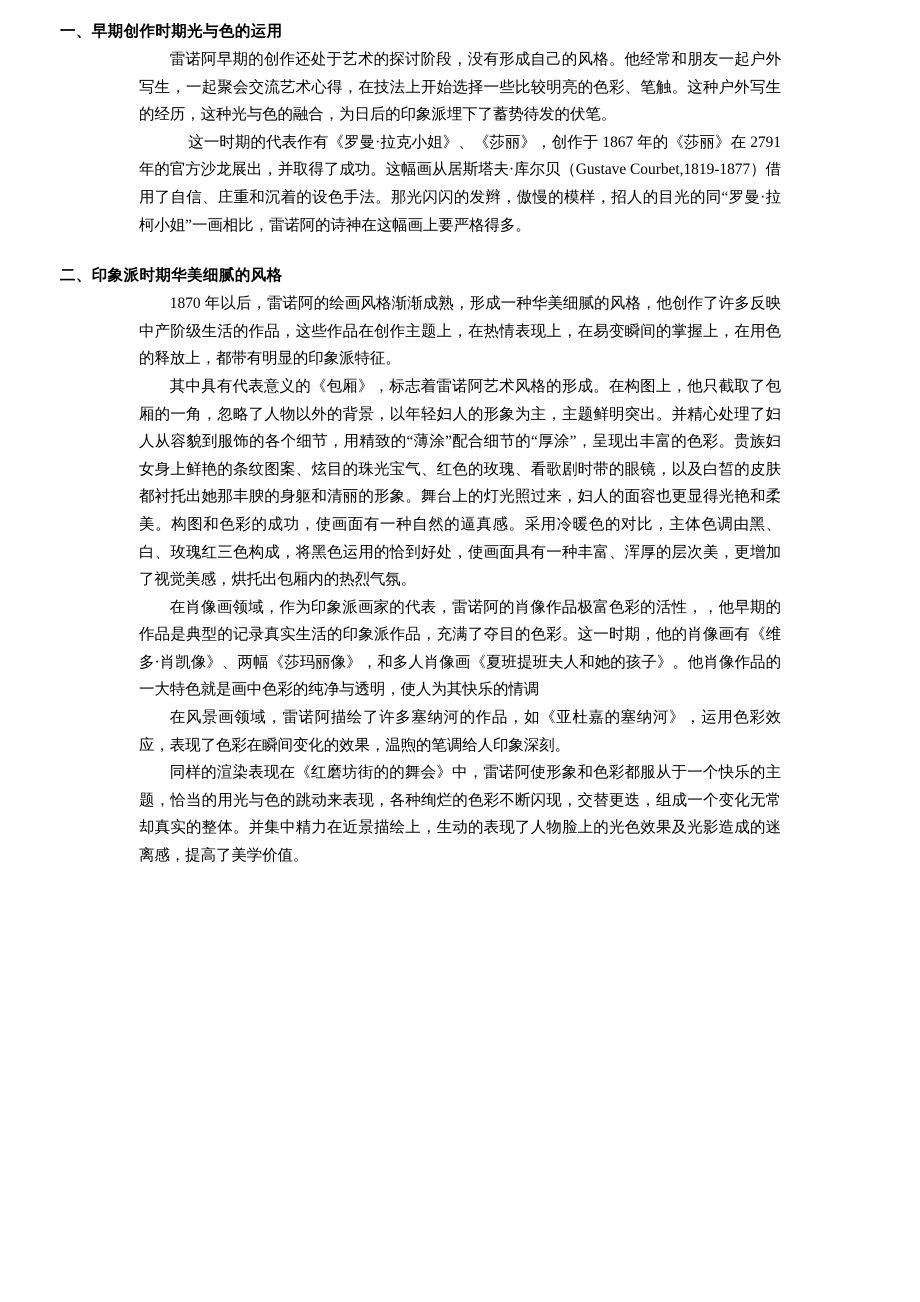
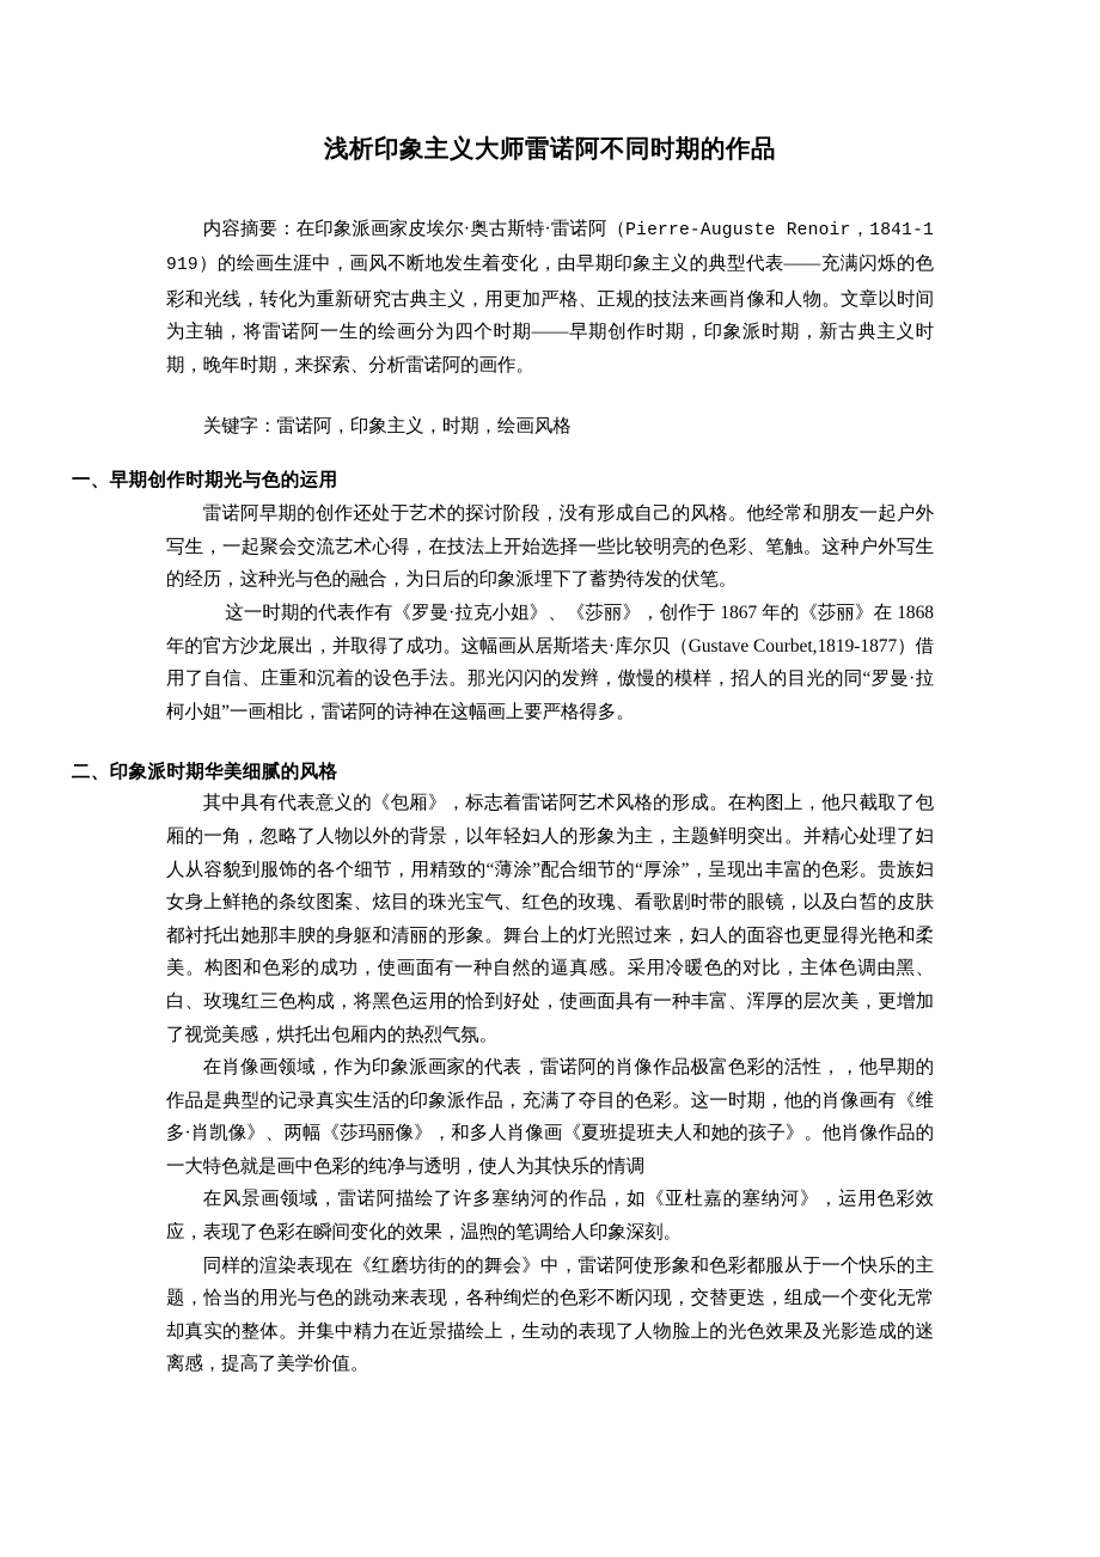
+ 浅析印象主义大师雷诺阿不同时期的作品
+ 内容摘要：在印象派画家皮埃尔·奥古斯特·雷诺阿（Pierre-Auguste Renoir，1841-1919）的绘画生涯中，画风不断地发生着变化，由早期印象主义的典型代表——充满闪烁的色彩和光线，转化为重新研究古典主义，用更加严格、正规的技法来画肖像和人物。文章以时间为主轴，将雷诺阿一生的绘画分为四个时期——早期创作时期，印象派时期，新古典主义时期，晚年时期，来探索、分析雷诺阿的画作。
+ 关键字：雷诺阿，印象主义，时期，绘画风格
  一、早期创作时期光与色的运用
  雷诺阿早期的创作还处于艺术的探讨阶段，没有形成自己的风格。他经常和朋友一起户外写生，一起聚会交流艺术心得，在技法上开始选择一些比较明亮的色彩、笔触。这种户外写生的经历，这种光与色的融合，为日后的印象派埋下了蓄势待发的伏笔。
- 这一时期的代表作有《罗曼·拉克小姐》、《莎丽》，创作于 1867 年的《莎丽》在 2791 年的官方沙龙展出，并取得了成功。这幅画从居斯塔夫·库尔贝（Gustave Courbet,1819-1877）借用了自信、庄重和沉着的设色手法。那光闪闪的发辫，傲慢的模样，招人的目光的同“罗曼·拉柯小姐”一画相比，雷诺阿的诗神在这幅画上要严格得多。
+ 这一时期的代表作有《罗曼·拉克小姐》、《莎丽》，创作于 1867 年的《莎丽》在 1868 年的官方沙龙展出，并取得了成功。这幅画从居斯塔夫·库尔贝（Gustave Courbet,1819-1877）借用了自信、庄重和沉着的设色手法。那光闪闪的发辫，傲慢的模样，招人的目光的同“罗曼·拉柯小姐”一画相比，雷诺阿的诗神在这幅画上要严格得多。
  二、印象派时期华美细腻的风格
- 1870 年以后，雷诺阿的绘画风格渐渐成熟，形成一种华美细腻的风格，他创作了许多反映中产阶级生活的作品，这些作品在创作主题上，在热情表现上，在易变瞬间的掌握上，在用色的释放上，都带有明显的印象派特征。
  其中具有代表意义的《包厢》，标志着雷诺阿艺术风格的形成。在构图上，他只截取了包厢的一角，忽略了人物以外的背景，以年轻妇人的形象为主，主题鲜明突出。并精心处理了妇人从容貌到服饰的各个细节，用精致的“薄涂”配合细节的“厚涂”，呈现出丰富的色彩。贵族妇女身上鲜艳的条纹图案、炫目的珠光宝气、红色的玫瑰、看歌剧时带的眼镜，以及白皙的皮肤都衬托出她那丰腴的身躯和清丽的形象。舞台上的灯光照过来，妇人的面容也更显得光艳和柔美。构图和色彩的成功，使画面有一种自然的逼真感。采用冷暖色的对比，主体色调由黑、白、玫瑰红三色构成，将黑色运用的恰到好处，使画面具有一种丰富、浑厚的层次美，更增加了视觉美感，烘托出包厢内的热烈气氛。
  在肖像画领域，作为印象派画家的代表，雷诺阿的肖像作品极富色彩的活性，，他早期的作品是典型的记录真实生活的印象派作品，充满了夺目的色彩。这一时期，他的肖像画有《维多·肖凯像》、两幅《莎玛丽像》，和多人肖像画《夏班提班夫人和她的孩子》。他肖像作品的一大特色就是画中色彩的纯净与透明，使人为其快乐的情调
  在风景画领域，雷诺阿描绘了许多塞纳河的作品，如《亚杜嘉的塞纳河》，运用色彩效应，表现了色彩在瞬间变化的效果，温煦的笔调给人印象深刻。
  同样的渲染表现在《红磨坊街的的舞会》中，雷诺阿使形象和色彩都服从于一个快乐的主题，恰当的用光与色的跳动来表现，各种绚烂的色彩不断闪现，交替更迭，组成一个变化无常却真实的整体。并集中精力在近景描绘上，生动的表现了人物脸上的光色效果及光影造成的迷离感，提高了美学价值。
